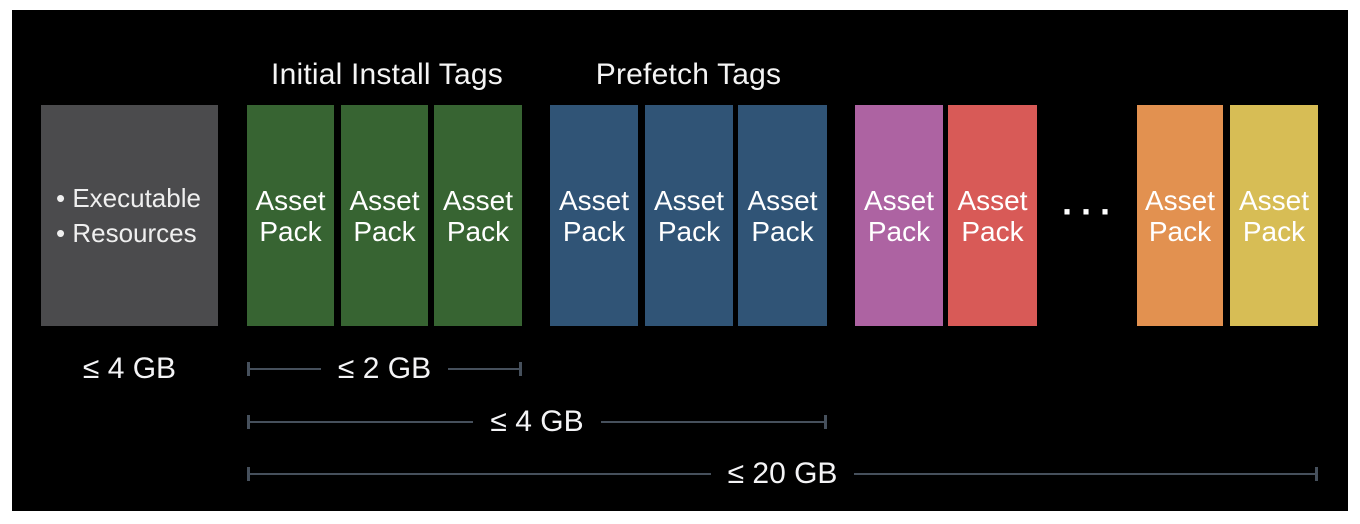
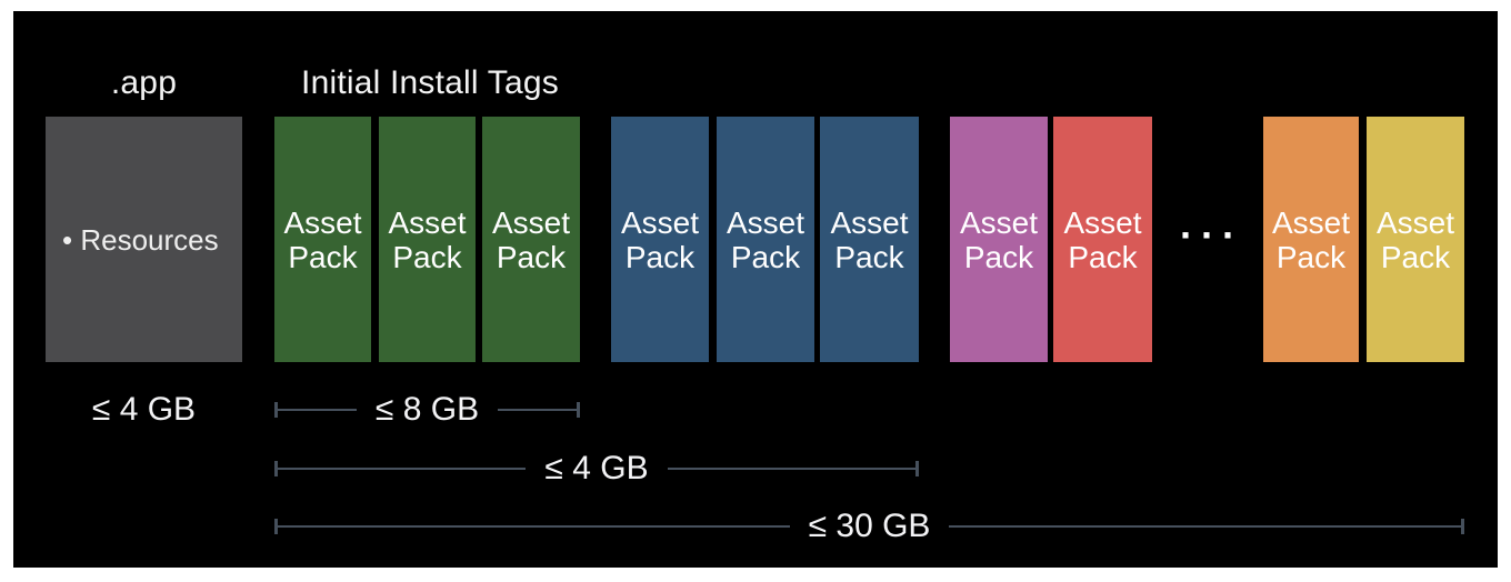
+ .app
  Initial Install Tags
- Prefetch Tags
- • Executable
  • Resources
  Asset Pack
  Asset Pack
  Asset Pack
  Asset Pack
  Asset Pack
  Asset Pack
  Asset Pack
  Asset Pack
  ···
  Asset Pack
  Asset Pack
  ≤ 4 GB
- ≤ 2 GB
+ ≤ 8 GB
  ≤ 4 GB
- ≤ 20 GB
+ ≤ 30 GB
